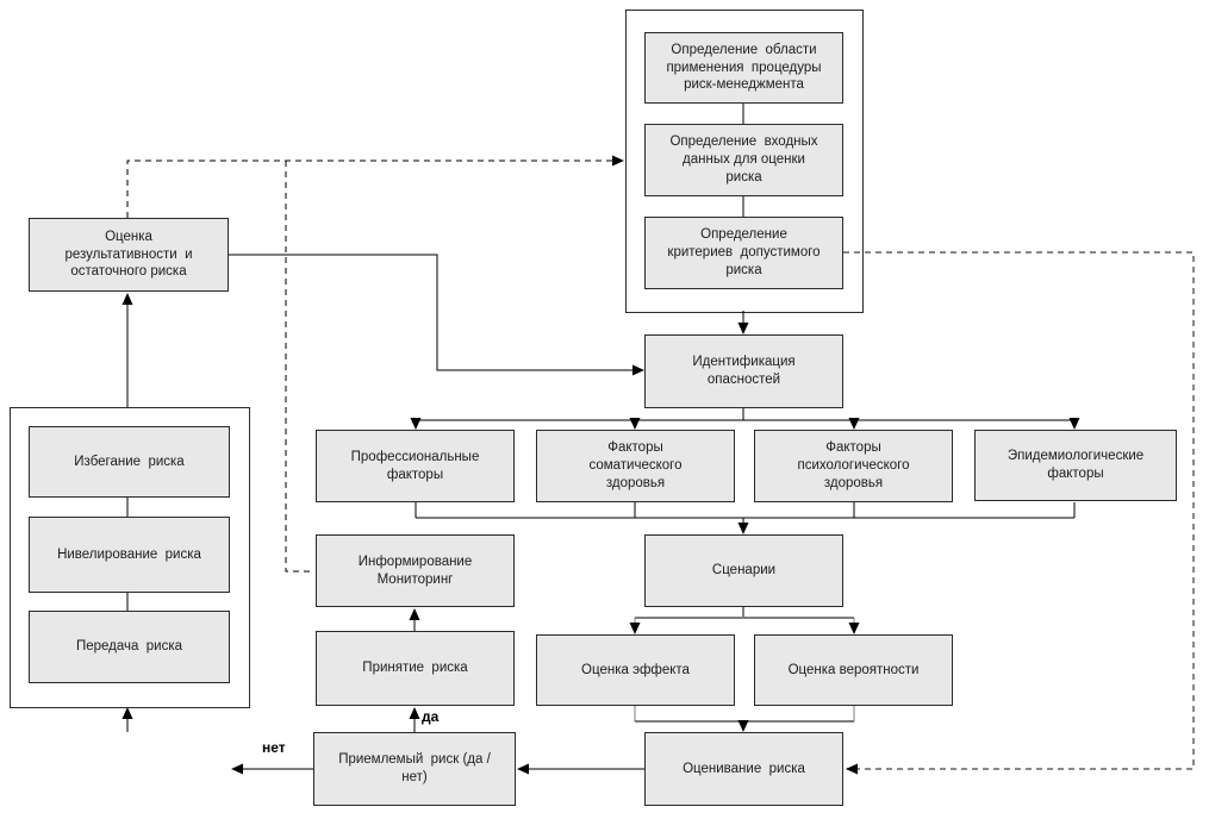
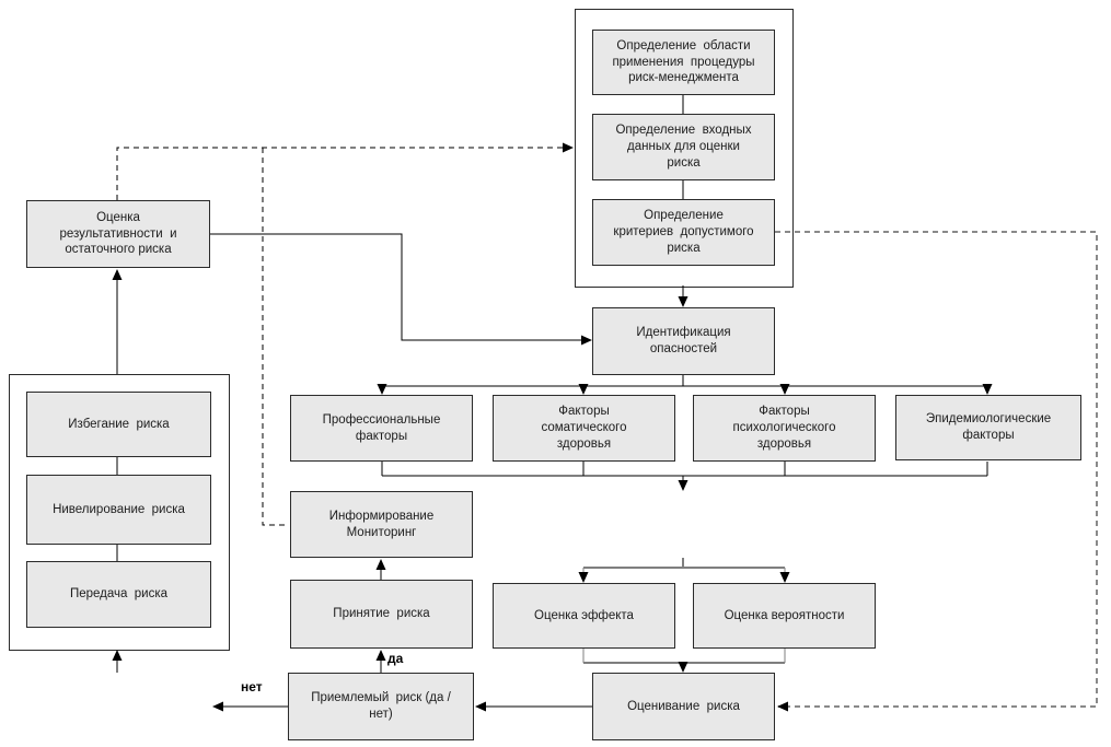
  Определение области
  применения процедуры
  риск-менеджмента
  Определение входных
  данных для оценки
  риска
  Определение
  критериев допустимого
  риска
  Идентификация
  опасностей
  Профессиональные
  факторы
  Факторы
  соматического
  здоровья
  Факторы
  психологического
  здоровья
  Эпидемиологические
  факторы
- Сценарии
  Информирование
  Мониторинг
  Принятие риска
  Оценка эффекта
  Оценка вероятности
  Оценивание риска
  Приемлемый риск (да /
  нет)
  Оценка
  результативности и
  остаточного риска
  Избегание риска
  Нивелирование риска
  Передача риска
  да
  нет
